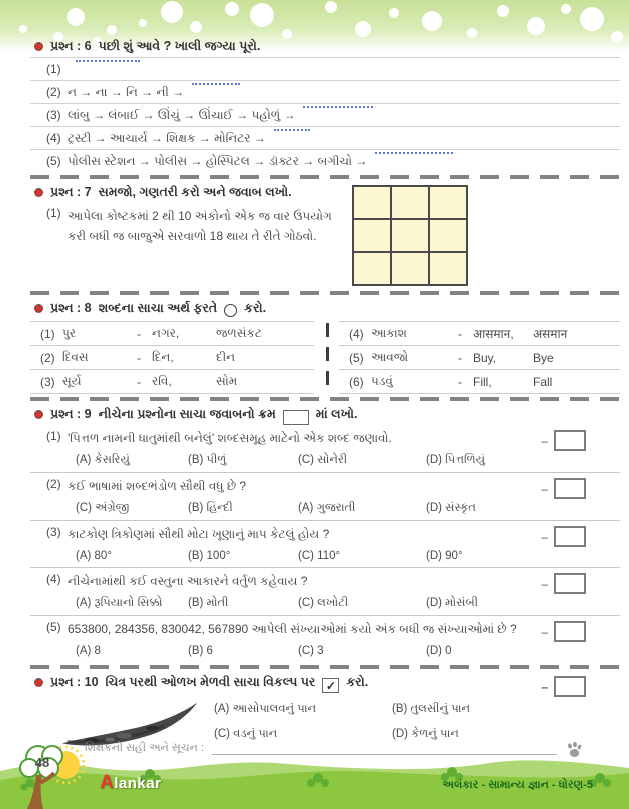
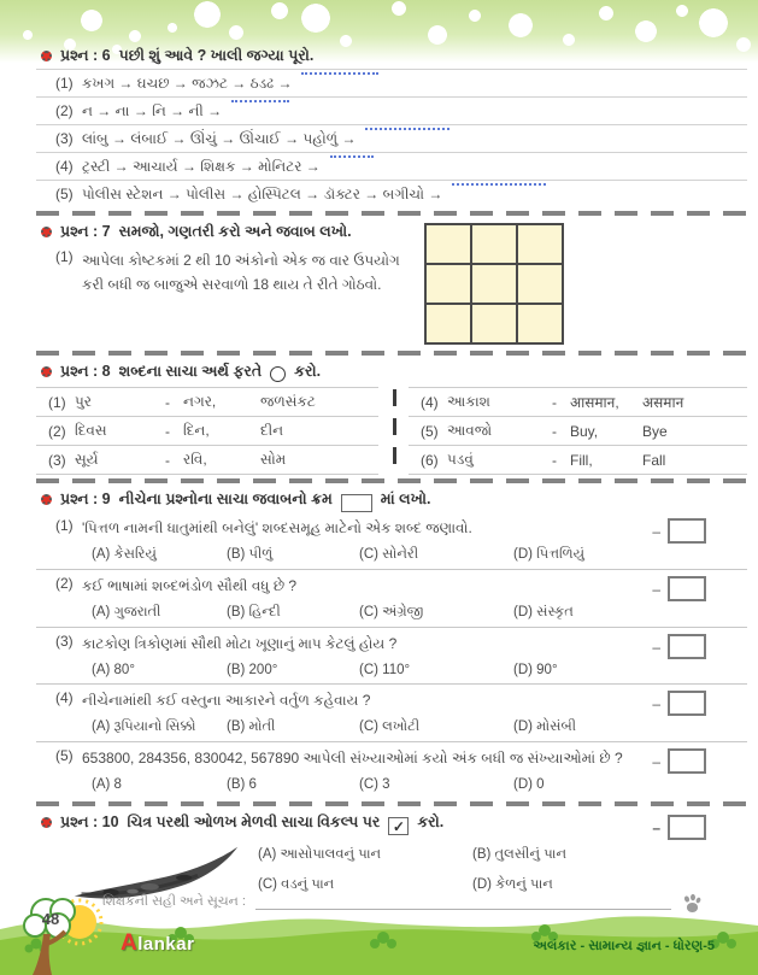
  પ્રશ્ન : 6
  પછી શું આવે ? ખાલી જગ્યા પૂરો.
  (1)
+ કખગ → ઘચછ → જઝટ → ઠડઢ →
  (2)
  ન → ના → નિ → ની →
  (3)
  લાંબુ → લંબાઈ → ઊંચું → ઊંચાઈ → પહોળું →
  (4)
  ટ્રસ્ટી → આચાર્ય → શિક્ષક → મોનિટર →
  (5)
  પોલીસ સ્ટેશન → પોલીસ → હોસ્પિટલ → ડૉક્ટર → બગીચો →
  પ્રશ્ન : 7
  સમજો, ગણતરી કરો અને જવાબ લખો.
  (1)
  આપેલા કોષ્ટકમાં 2 થી 10 અંકોનો એક જ વાર ઉપયોગ કરી બધી જ બાજુએ સરવાળો 18 થાય તે રીતે ગોઠવો.
  પ્રશ્ન : 8
  શબ્દના સાચા અર્થ ફરતે
  કરો.
  (1)
  પુર
  -
  નગર,
  જળસંકટ
  (2)
  દિવસ
  -
  દિન,
  દીન
  (3)
  સૂર્ય
  -
  રવિ,
  સોમ
  (4)
  આકાશ
  -
  आसमान,
  असमान
  (5)
  આવજો
  -
  Buy,
  Bye
  (6)
  પડવું
  -
  Fill,
  Fall
  પ્રશ્ન : 9
  નીચેના પ્રશ્નોના સાચા જવાબનો ક્રમ
  માં લખો.
  (1)
  'પિત્તળ નામની ધાતુમાંથી બનેલું' શબ્દસમૂહ માટેનો એક શબ્દ જણાવો.
  –
  (A) કેસરિયું
  (B) પીળું
  (C) સોનેરી
  (D) પિત્તળિયું
  (2)
  કઈ ભાષામાં શબ્દભંડોળ સૌથી વધુ છે ?
  –
- (C) અંગ્રેજી
+ (A) ગુજરાતી
  (B) હિન્દી
- (A) ગુજરાતી
+ (C) અંગ્રેજી
  (D) સંસ્કૃત
  (3)
  કાટકોણ ત્રિકોણમાં સૌથી મોટા ખૂણાનું માપ કેટલું હોય ?
  –
  (A) 80°
- (B) 100°
+ (B) 200°
  (C) 110°
  (D) 90°
  (4)
  નીચેનામાંથી કઈ વસ્તુના આકારને વર્તુળ કહેવાય ?
  –
  (A) રૂપિયાનો સિક્કો
  (B) મોતી
  (C) લખોટી
  (D) મોસંબી
  (5)
  653800, 284356, 830042, 567890 આપેલી સંખ્યાઓમાં કયો અંક બધી જ સંખ્યાઓમાં છે ?
  –
  (A) 8
  (B) 6
  (C) 3
  (D) 0
  પ્રશ્ન : 10
  ચિત્ર પરથી ઓળખ મેળવી સાચા વિકલ્પ પર
  ✓
  કરો.
  –
  (A) આસોપાલવનું પાન
  (B) તુલસીનું પાન
  (C) વડનું પાન
  (D) કેળનું પાન
  શિક્ષકની સહી અને સૂચન :
  48
  Alankar
  અલંકાર - સામાન્ય જ્ઞાન - ધોરણ-5
